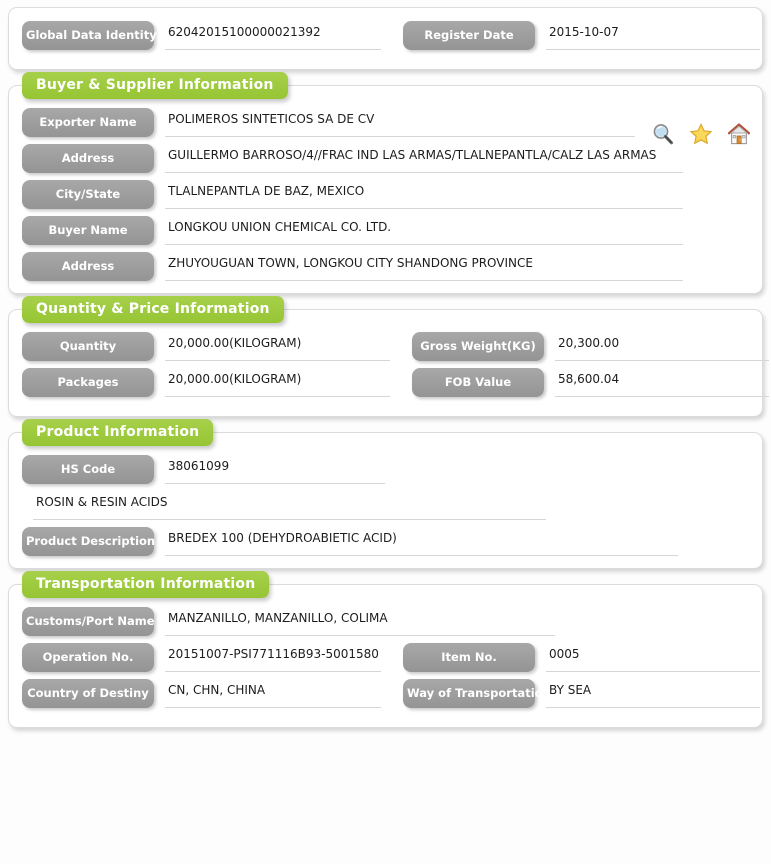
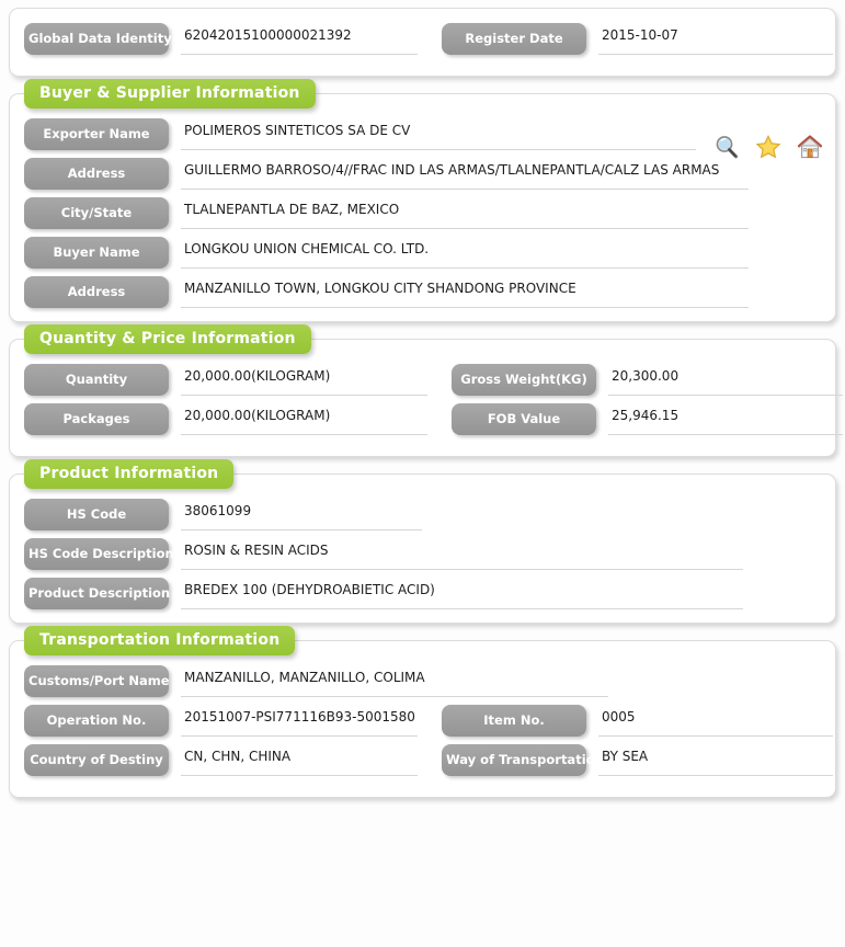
  Global Data Identity
  62042015100000021392
  Register Date
  2015-10-07
  Buyer & Supplier Information
  Exporter Name
  POLIMEROS SINTETICOS SA DE CV
  Address
  GUILLERMO BARROSO/4//FRAC IND LAS ARMAS/TLALNEPANTLA/CALZ LAS ARMAS
  City/State
  TLALNEPANTLA DE BAZ, MEXICO
  Buyer Name
  LONGKOU UNION CHEMICAL CO. LTD.
  Address
- ZHUYOUGUAN TOWN, LONGKOU CITY SHANDONG PROVINCE
+ MANZANILLO TOWN, LONGKOU CITY SHANDONG PROVINCE
  Quantity & Price Information
  Quantity
  20,000.00(KILOGRAM)
  Gross Weight(KG)
  20,300.00
  Packages
  20,000.00(KILOGRAM)
  FOB Value
- 58,600.04
+ 25,946.15
  Product Information
  HS Code
  38061099
+ HS Code Description
  ROSIN & RESIN ACIDS
  Product Description
  BREDEX 100 (DEHYDROABIETIC ACID)
  Transportation Information
  Customs/Port Name
  MANZANILLO, MANZANILLO, COLIMA
  Operation No.
  20151007-PSI771116B93-5001580
  Item No.
  0005
  Country of Destiny
  CN, CHN, CHINA
  Way of Transportatio
  BY SEA
